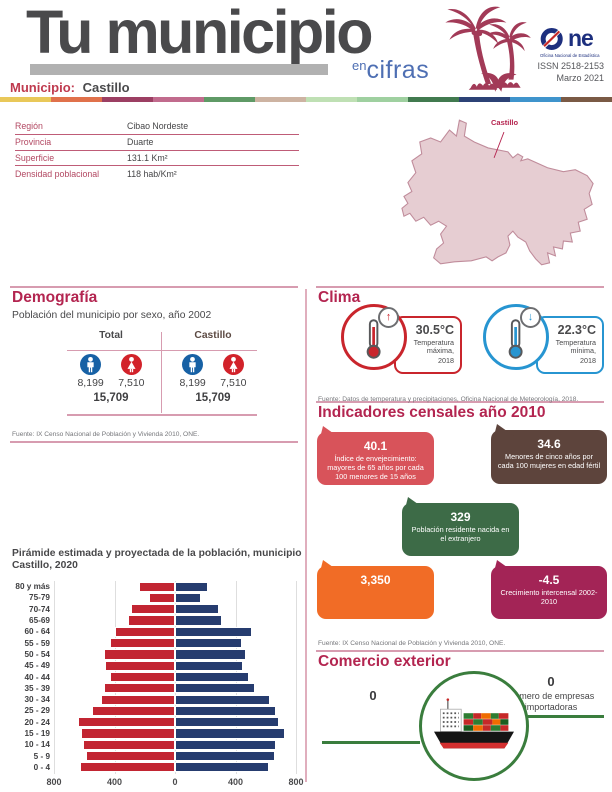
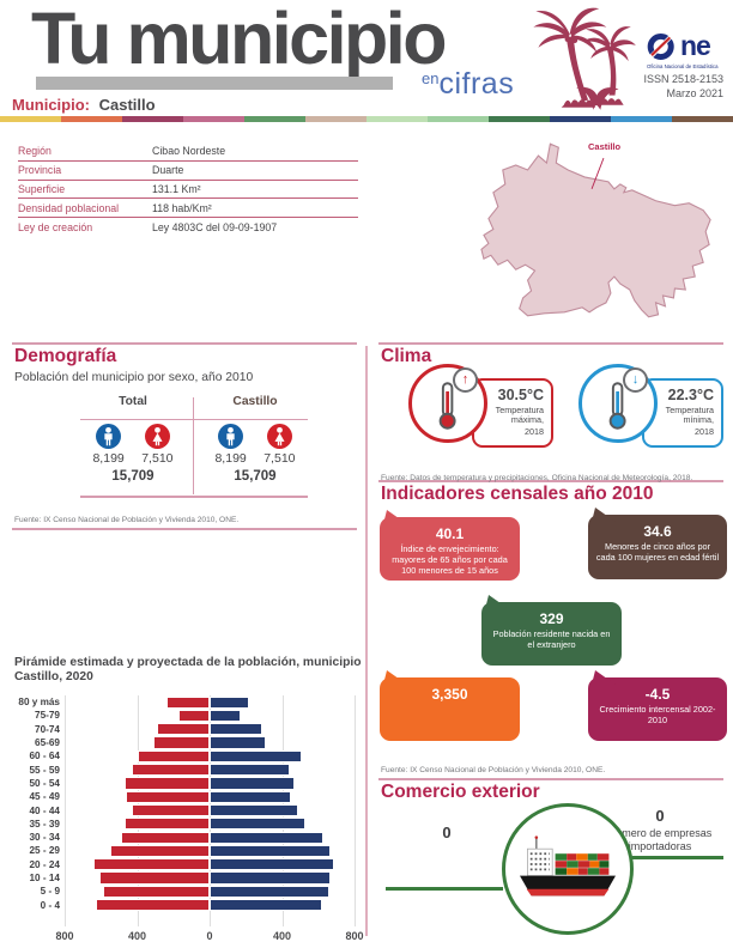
  Tu municipio
  encifras
  ne
  ISSN 2518-2153
  Marzo 2021
  Municipio: Castillo
  Región
  Cibao Nordeste
  Provincia
  Duarte
  Superficie
  131.1 Km²
  Densidad poblacional
  118 hab/Km²
+ Ley de creación
+ Ley 4803C del 09-09-1907
  Castillo
  Demografía
- Población del municipio por sexo, año 2002
+ Población del municipio por sexo, año 2010
  Total
  8,199
  7,510
  15,709
  Castillo
  8,199
  7,510
  15,709
  Pirámide estimada y proyectada de la población, municipio Castillo, 2020
  80 y más
  75-79
  70-74
  65-69
  60 - 64
  55 - 59
  50 - 54
  45 - 49
  40 - 44
  35 - 39
  30 - 34
  25 - 29
  20 - 24
- 15 - 19
  10 - 14
  5 - 9
  0 - 4
  800
  400
  0
  400
  800
  Clima
  30.5°C
  Temperatura máxima,
  2018
  ↑
  22.3°C
  Temperatura mínima,
  2018
  ↓
  Indicadores censales año 2010
  40.1
  Índice de envejecimiento: mayores de 65 años por cada 100 menores de 15 años
  34.6
  Menores de cinco años por cada 100 mujeres en edad fértil
  329
  Población residente nacida en el extranjero
  3,350
  -4.5
  Crecimiento intercensal 2002-2010
  Comercio exterior
  0
  0
  mero de empresas mportadoras
